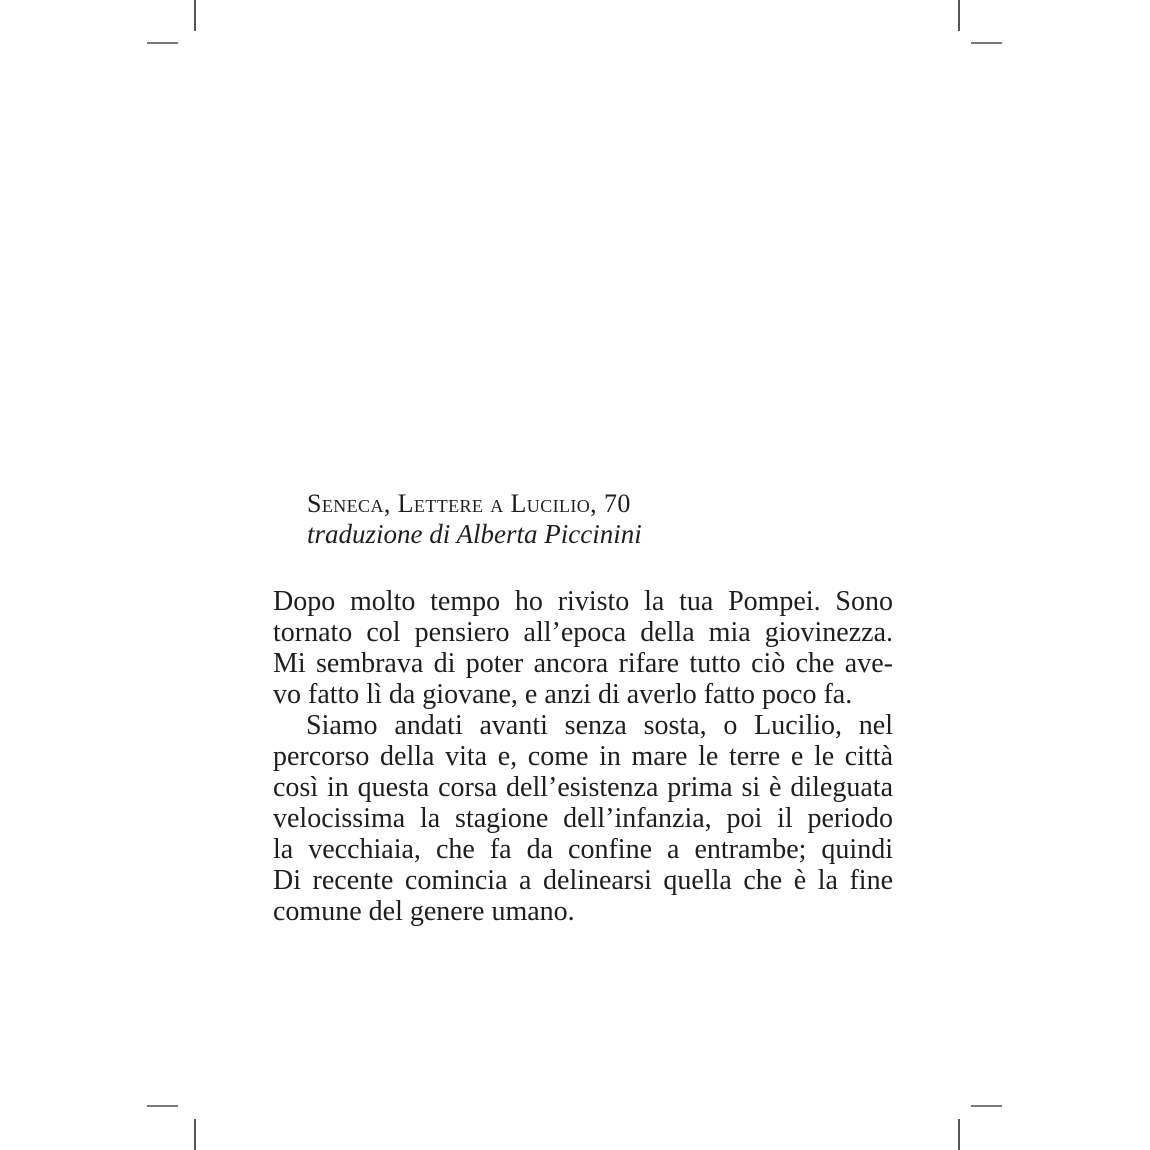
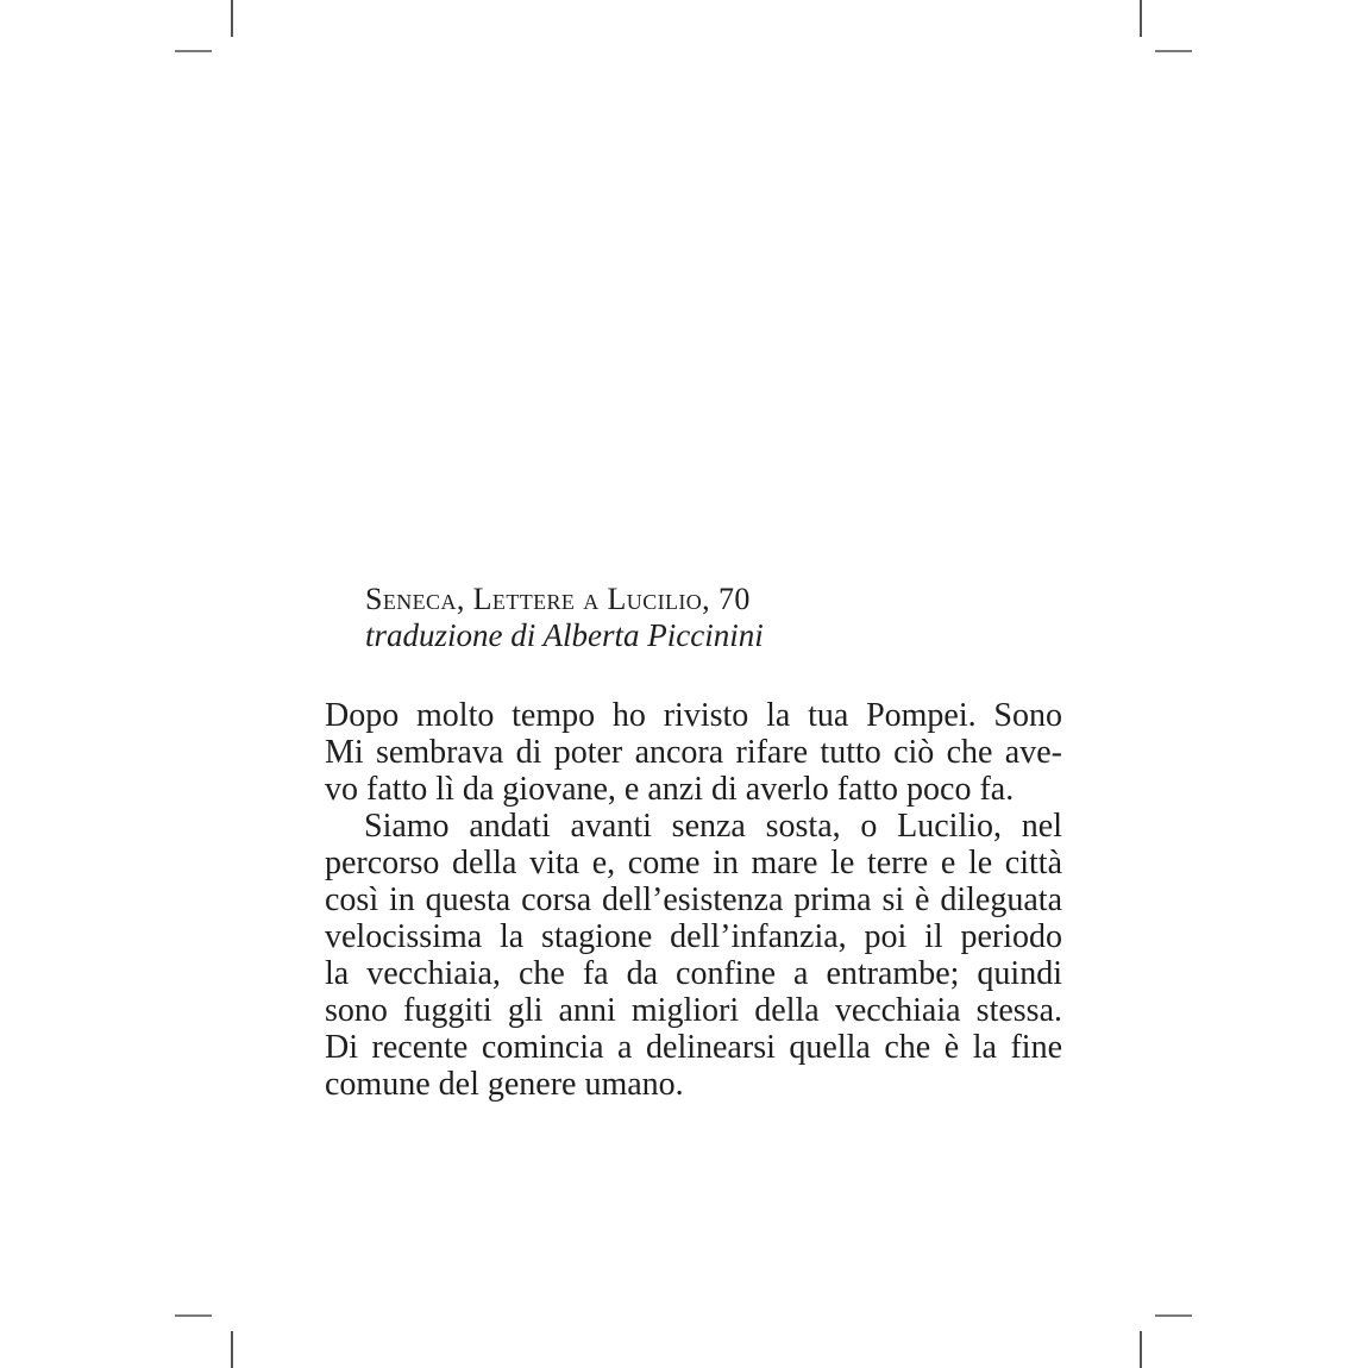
  Seneca, Lettere a Lucilio, 70
  traduzione di Alberta Piccinini
  Dopo molto tempo ho rivisto la tua Pompei. Sono
- tornato col pensiero all’epoca della mia giovinezza.
  Mi sembrava di poter ancora rifare tutto ciò che ave-
  vo fatto lì da giovane, e anzi di averlo fatto poco fa.
  Siamo andati avanti senza sosta, o Lucilio, nel
  percorso della vita e, come in mare le terre e le città
  così in questa corsa dell’esistenza prima si è dileguata
  velocissima la stagione dell’infanzia, poi il periodo
  la vecchiaia, che fa da confine a entrambe; quindi
+ sono fuggiti gli anni migliori della vecchiaia stessa.
  Di recente comincia a delinearsi quella che è la fine
  comune del genere umano.
